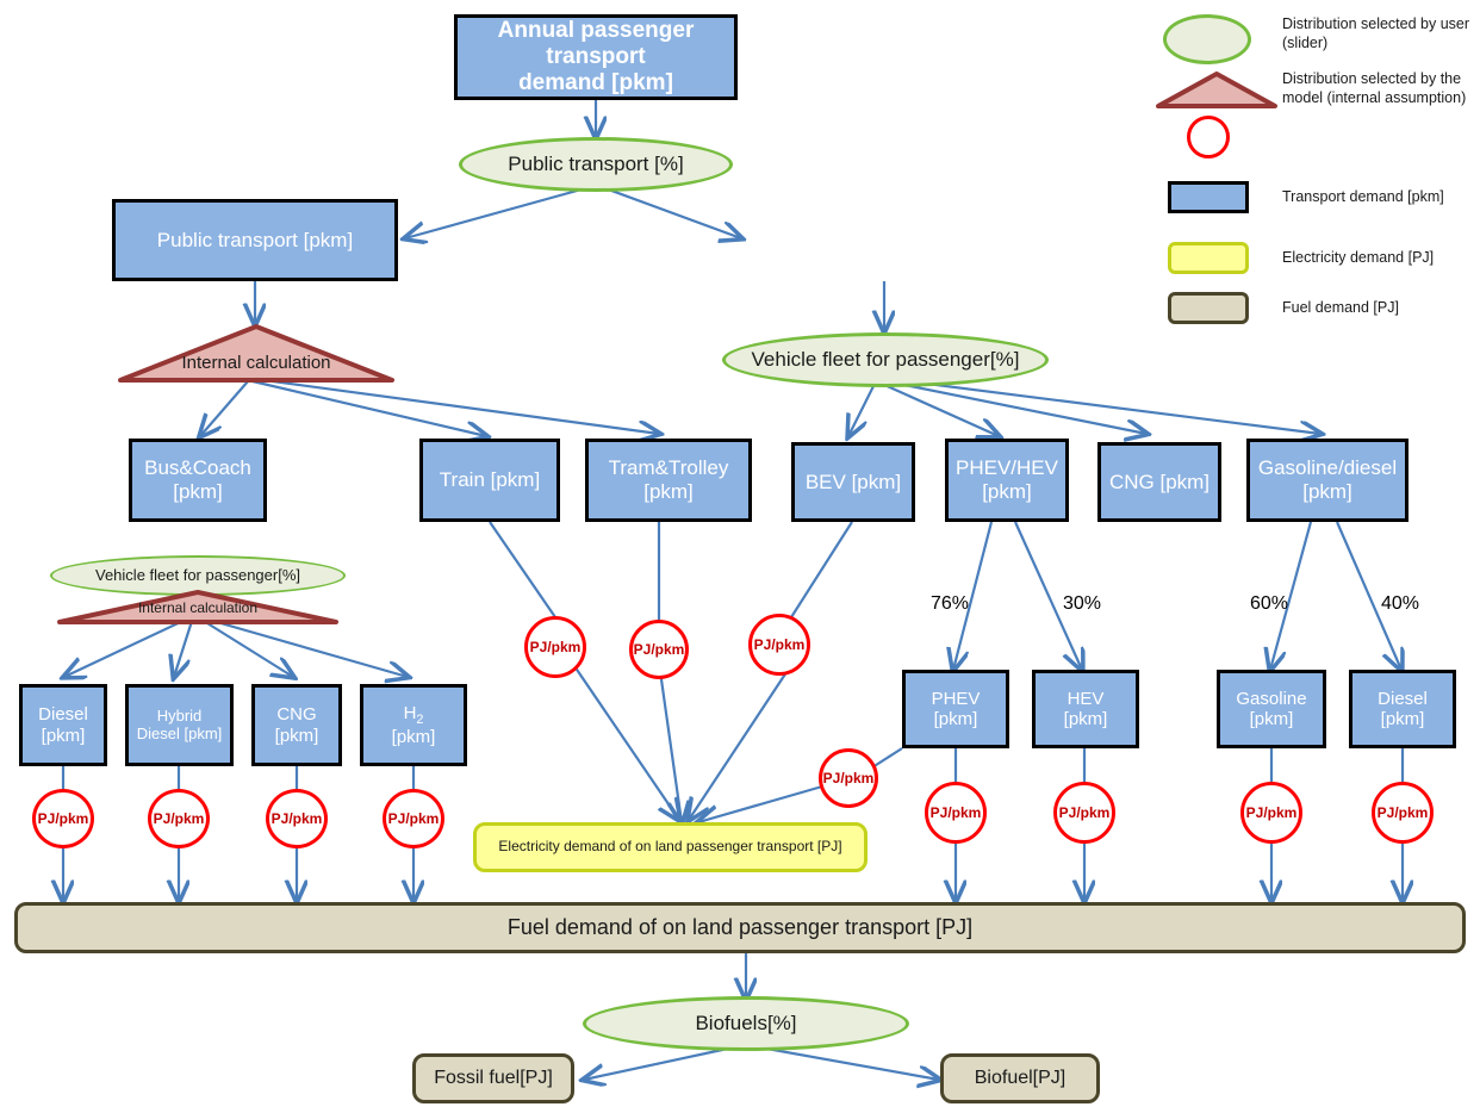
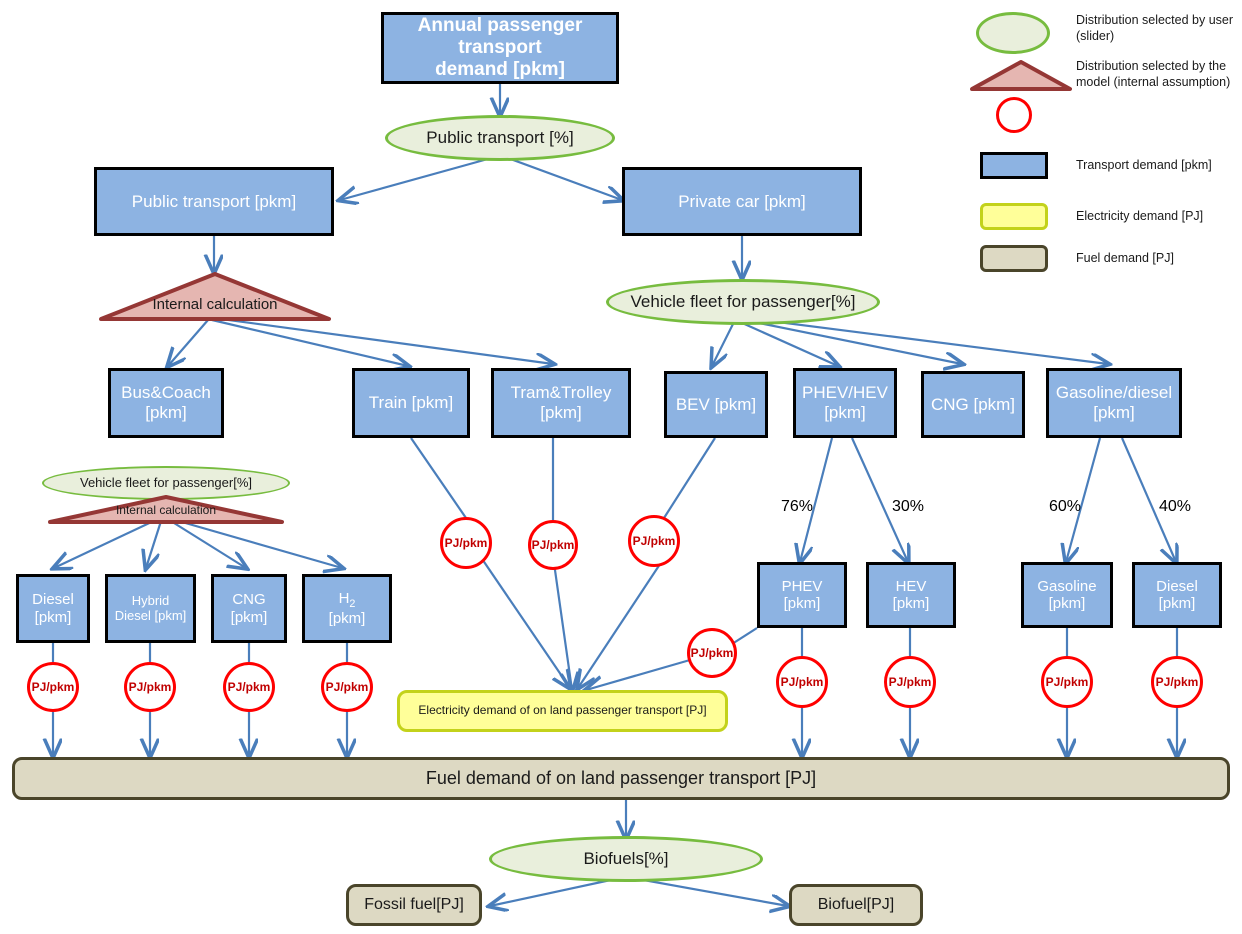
  Annual passenger transport
  demand [pkm]
  Public transport [%]
  Public transport [pkm]
+ Private car [pkm]
  Internal calculation
  Vehicle fleet for passenger[%]
  Bus&Coach
  [pkm]
  Train [pkm]
  Tram&Trolley
  [pkm]
  BEV [pkm]
  PHEV/HEV
  [pkm]
  CNG [pkm]
  Gasoline/diesel
  [pkm]
  Vehicle fleet for passenger[%]
  Internal calculation
  Diesel
  [pkm]
  Hybrid
  Diesel [pkm]
  CNG
  [pkm]
  H2
  [pkm]
  PHEV
  [pkm]
  HEV
  [pkm]
  Gasoline
  [pkm]
  Diesel
  [pkm]
  76%
  30%
  60%
  40%
  PJ/pkm
  PJ/pkm
  PJ/pkm
  PJ/pkm
  PJ/pkm
  PJ/pkm
  PJ/pkm
  PJ/pkm
  PJ/pkm
  PJ/pkm
  PJ/pkm
  PJ/pkm
  Electricity demand of on land passenger transport [PJ]
  Fuel demand of on land passenger transport [PJ]
  Biofuels[%]
  Fossil fuel[PJ]
  Biofuel[PJ]
  Distribution selected by user
  (slider)
  Distribution selected by the
  model (internal assumption)
  Transport demand [pkm]
  Electricity demand [PJ]
  Fuel demand [PJ]
